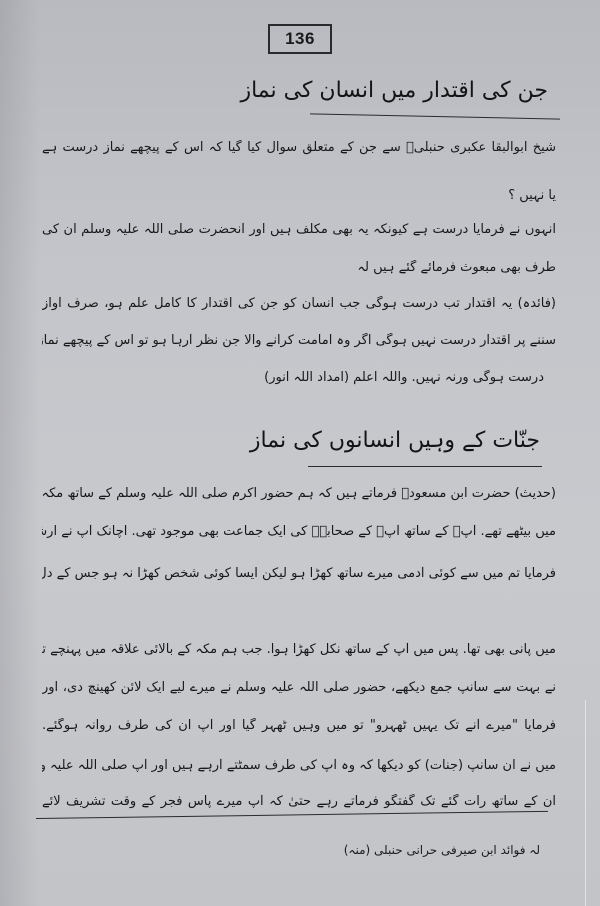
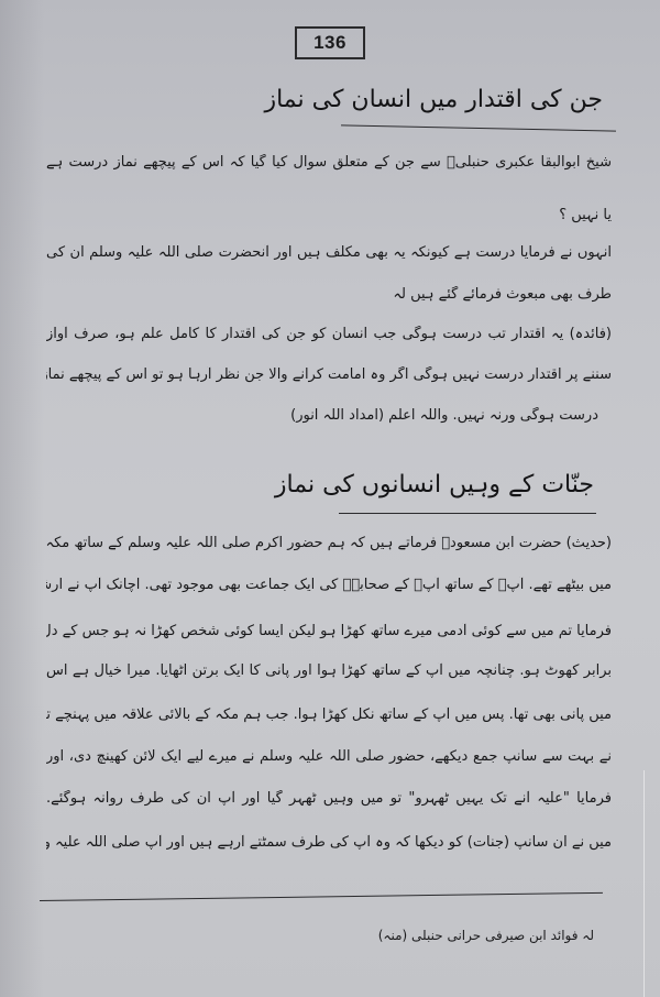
  136
  جن کی اقتدار میں انسان کی نماز
  شیخ ابوالبقا عکبری حنبلیؒ سے جن کے متعلق سوال کیا گیا کہ اس کے پیچھے نماز درست ہے
  یا نہیں ؟
  انہوں نے فرمایا درست ہے کیونکہ یہ بھی مکلف ہیں اور آنحضرت صلی اللہ علیہ وسلم اُن کی
  طرف بھی مبعوث فرمائے گئے ہیں لہ
  (فائدہ) یہ اقتدار تب درست ہوگی جب انسان کو جن کی اقتدار کا کامل علم ہو، صرف آواز
  سننے پر اقتدار درست نہیں ہوگی اگر وہ امامت کرانے والا جن نظر آرہا ہو تو اس کے پیچھے نما
  درست ہوگی ورنہ نہیں. واللہ اعلم (امداد اللہ انور)
  جنّات کے وہیں انسانوں کی نماز
  (حدیث) حضرت ابن مسعودؓ فرماتے ہیں کہ ہم حضور اکرم صلی اللہ علیہ وسلم کے ساتھ مکہ
  میں بیٹھے تھے. آپؐ کے ساتھ آپؐ کے صحابہؓ کی ایک جماعت بھی موجود تھی. اچانک آپ نے ارش
  فرمایا تم میں سے کوئی آدمی میرے ساتھ کھڑا ہو لیکن ایسا کوئی شخص کھڑا نہ ہو جس کے دل
+ برابر کھوٹ ہو. چنانچہ میں آپ کے ساتھ کھڑا ہوا اور پانی کا ایک برتن اُٹھایا. میرا خیال ہے اس
  میں پانی بھی تھا. پس میں آپ کے ساتھ نکل کھڑا ہوا. جب ہم مکہ کے بالائی علاقہ میں پہنچے ت
  نے بہت سے سانپ جمع دیکھے، حضور صلی اللہ علیہ وسلم نے میرے لیے ایک لائن کھینچ دی، اور
- فرمایا "میرے آنے تک یہیں ٹھہرو" تو میں وہیں ٹھہر گیا اور آپ ان کی طرف روانہ ہوگئے.
+ فرمایا "علیہ آنے تک یہیں ٹھہرو" تو میں وہیں ٹھہر گیا اور آپ ان کی طرف روانہ ہوگئے.
  میں نے ان سانپ (جنات) کو دیکھا کہ وہ آپ کی طرف سمٹتے آرہے ہیں اور آپ صلی اللہ علیہ و
- ان کے ساتھ رات گئے تک گفتگو فرماتے رہے حتیٰ کہ آپ میرے پاس فجر کے وقت تشریف لائے
  لہ فوائد ابن صیرفی حرانی حنبلی (منہ)
